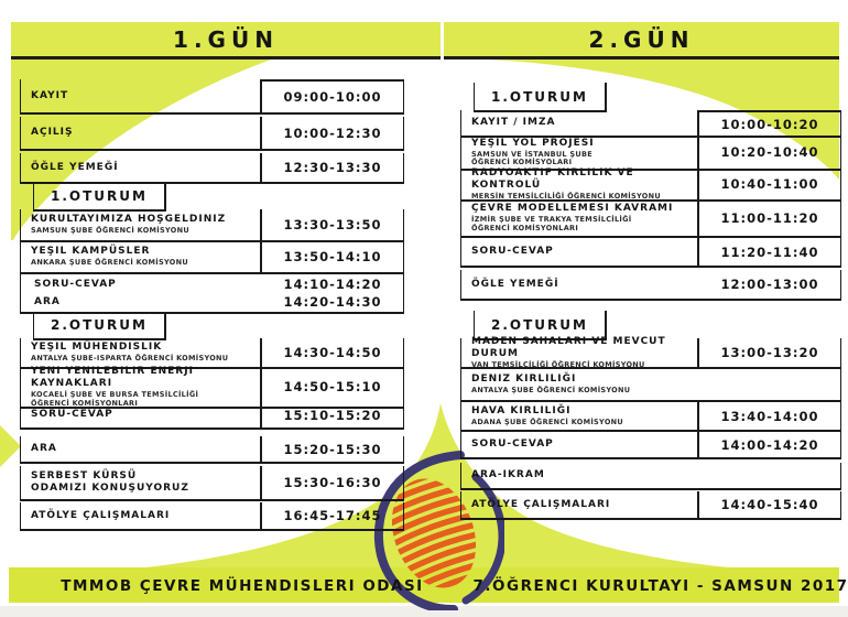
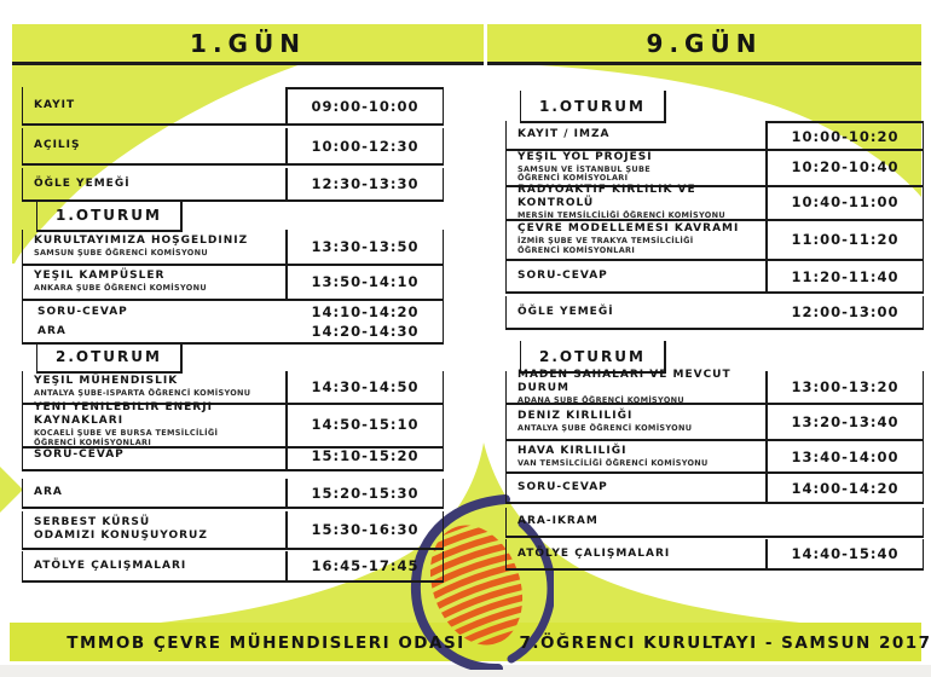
  1.GÜN
- 2.GÜN
+ 9.GÜN
  KAYIT
  09:00-10:00
  AÇILIŞ
  10:00-12:30
  ÖĞLE YEMEĞİ
  12:30-13:30
  1.OTURUM
  KURULTAYIMIZA HOŞGELDINIZ
  SAMSUN ŞUBE ÖĞRENCİ KOMİSYONU
  13:30-13:50
  YEŞIL KAMPÜSLER
  ANKARA ŞUBE ÖĞRENCİ KOMİSYONU
  13:50-14:10
  SORU-CEVAP
  14:10-14:20
  ARA
  14:20-14:30
  2.OTURUM
  YEŞIL MÜHENDISLIK
  ANTALYA ŞUBE-ISPARTA ÖĞRENCİ KOMİSYONU
  14:30-14:50
  YENI YENILEBILIR ENERJI KAYNAKLARI
  KOCAELİ ŞUBE VE BURSA TEMSİLCİLİĞİ
  ÖĞRENCİ KOMİSYONLARI
  14:50-15:10
  SORU-CEVAP
  15:10-15:20
  ARA
  15:20-15:30
  SERBEST KÜRSÜ
  ODAMIZI KONUŞUYORUZ
  15:30-16:30
  ATÖLYE ÇALIŞMALARI
  16:45-17:45
  1.OTURUM
  KAYIT / IMZA
  10:00-10:20
  YEŞIL YOL PROJESI
  SAMSUN VE İSTANBUL ŞUBE
  ÖĞRENCİ KOMİSYOLARI
  10:20-10:40
  RADYOAKTIF KIRLILIK VE KONTROLÜ
  MERSİN TEMSİLCİLİĞİ ÖĞRENCİ KOMİSYONU
  10:40-11:00
  ÇEVRE MODELLEMESI KAVRAMI
  İZMİR ŞUBE VE TRAKYA TEMSİLCİLİĞİ
  ÖĞRENCİ KOMİSYONLARI
  11:00-11:20
  SORU-CEVAP
  11:20-11:40
  ÖĞLE YEMEĞİ
  12:00-13:00
  2.OTURUM
  MADEN SAHALARI VE MEVCUT DURUM
- VAN TEMSİLCİLİĞİ ÖĞRENCİ KOMİSYONU
+ ADANA ŞUBE ÖĞRENCİ KOMİSYONU
  13:00-13:20
  DENIZ KIRLILIĞI
  ANTALYA ŞUBE ÖĞRENCİ KOMİSYONU
+ 13:20-13:40
  HAVA KIRLILIĞI
- ADANA ŞUBE ÖĞRENCİ KOMİSYONU
+ VAN TEMSİLCİLİĞİ ÖĞRENCİ KOMİSYONU
  13:40-14:00
  SORU-CEVAP
  14:00-14:20
  ARA-IKRAM
  ATÖLYE ÇALIŞMALARI
  14:40-15:40
  TMMOB ÇEVRE MÜHENDISLERI ODASI
  7.ÖĞRENCI KURULTAYI - SAMSUN 2017
